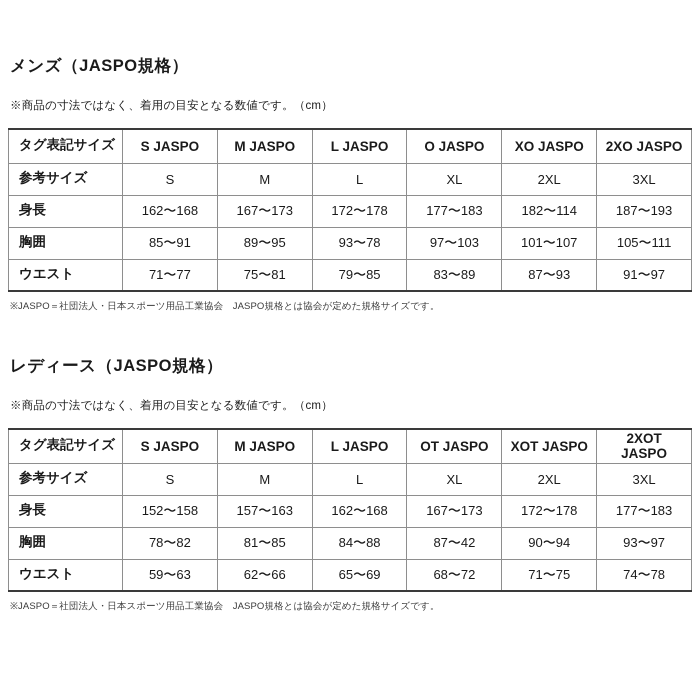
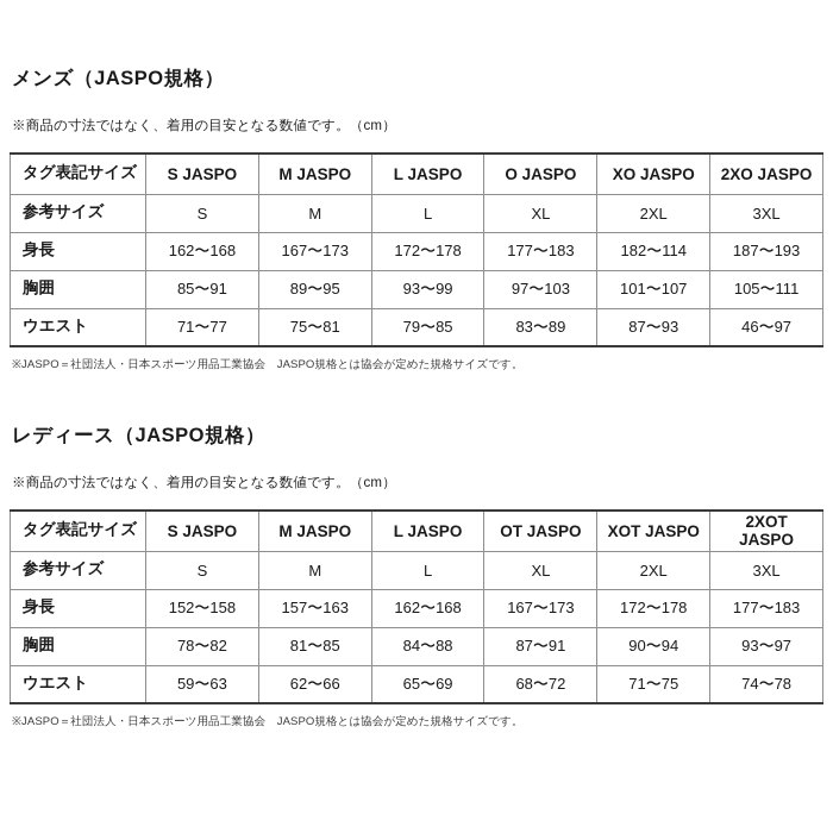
  メンズ（JASPO規格）
  ※商品の寸法ではなく、着用の目安となる数値です。（cm）
  タグ表記サイズ	S JASPO	M JASPO	L JASPO	O JASPO	XO JASPO	2XO JASPO
  参考サイズ	S	M	L	XL	2XL	3XL
  身長	162〜168	167〜173	172〜178	177〜183	182〜114	187〜193
- 胸囲	85〜91	89〜95	93〜78	97〜103	101〜107	105〜111
+ 胸囲	85〜91	89〜95	93〜99	97〜103	101〜107	105〜111
- ウエスト	71〜77	75〜81	79〜85	83〜89	87〜93	91〜97
+ ウエスト	71〜77	75〜81	79〜85	83〜89	87〜93	46〜97
  ※JASPO＝社団法人・日本スポーツ用品工業協会 JASPO規格とは協会が定めた規格サイズです。
  レディース（JASPO規格）
  ※商品の寸法ではなく、着用の目安となる数値です。（cm）
  タグ表記サイズ	S JASPO	M JASPO	L JASPO	OT JASPO	XOT JASPO	2XOT JASPO
  参考サイズ	S	M	L	XL	2XL	3XL
  身長	152〜158	157〜163	162〜168	167〜173	172〜178	177〜183
- 胸囲	78〜82	81〜85	84〜88	87〜42	90〜94	93〜97
+ 胸囲	78〜82	81〜85	84〜88	87〜91	90〜94	93〜97
  ウエスト	59〜63	62〜66	65〜69	68〜72	71〜75	74〜78
  ※JASPO＝社団法人・日本スポーツ用品工業協会 JASPO規格とは協会が定めた規格サイズです。
